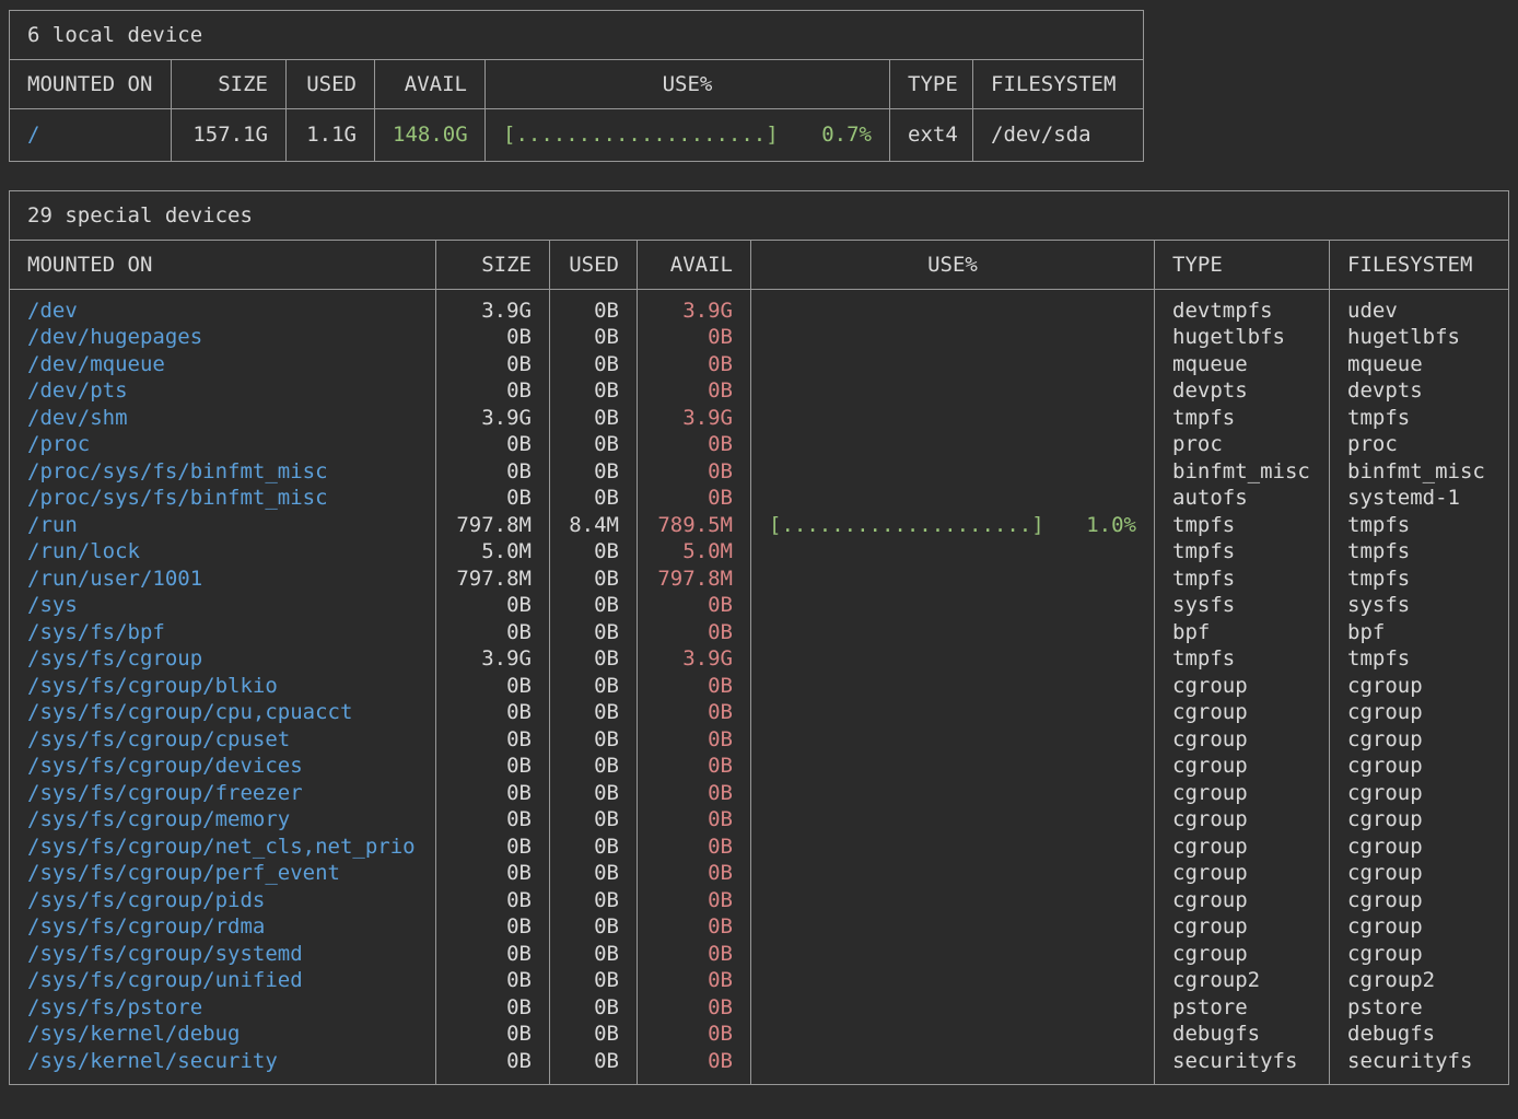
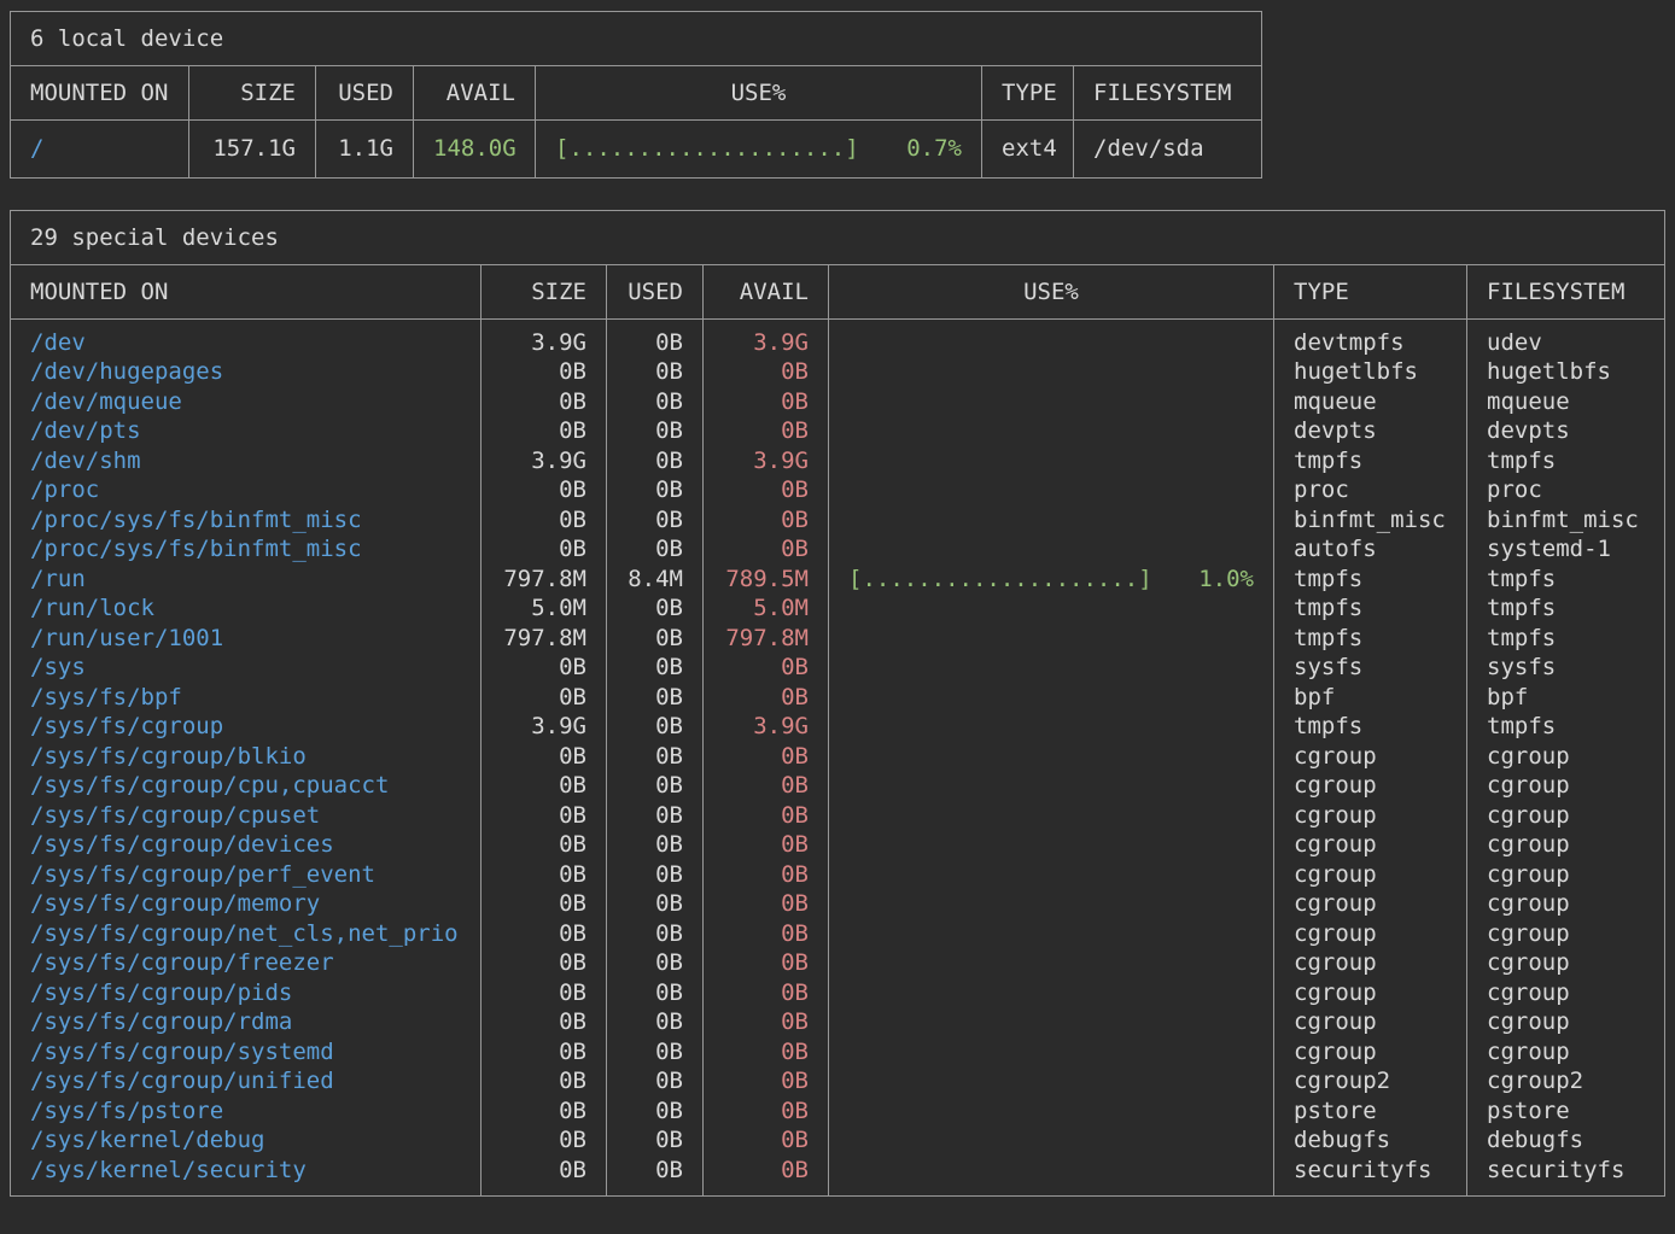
  6 local device
  MOUNTED ON
  SIZE
  USED
  AVAIL
  USE%
  TYPE
  FILESYSTEM
  /
  157.1G
  1.1G
  148.0G
  [....................]
  0.7%
  ext4
  /dev/sda
  29 special devices
  MOUNTED ON
  SIZE
  USED
  AVAIL
  USE%
  TYPE
  FILESYSTEM
  /dev
  /dev/hugepages
  /dev/mqueue
  /dev/pts
  /dev/shm
  /proc
  /proc/sys/fs/binfmt_misc
  /proc/sys/fs/binfmt_misc
  /run
  /run/lock
  /run/user/1001
  /sys
  /sys/fs/bpf
  /sys/fs/cgroup
  /sys/fs/cgroup/blkio
  /sys/fs/cgroup/cpu,cpuacct
  /sys/fs/cgroup/cpuset
  /sys/fs/cgroup/devices
- /sys/fs/cgroup/freezer
+ /sys/fs/cgroup/perf_event
  /sys/fs/cgroup/memory
  /sys/fs/cgroup/net_cls,net_prio
- /sys/fs/cgroup/perf_event
+ /sys/fs/cgroup/freezer
  /sys/fs/cgroup/pids
  /sys/fs/cgroup/rdma
  /sys/fs/cgroup/systemd
  /sys/fs/cgroup/unified
  /sys/fs/pstore
  /sys/kernel/debug
  /sys/kernel/security
  3.9G
  0B
  0B
  0B
  3.9G
  0B
  0B
  0B
  797.8M
  5.0M
  797.8M
  0B
  0B
  3.9G
  0B
  0B
  0B
  0B
  0B
  0B
  0B
  0B
  0B
  0B
  0B
  0B
  0B
  0B
  0B
  0B
  0B
  0B
  0B
  0B
  0B
  0B
  0B
  8.4M
  0B
  0B
  0B
  0B
  0B
  0B
  0B
  0B
  0B
  0B
  0B
  0B
  0B
  0B
  0B
  0B
  0B
  0B
  0B
  0B
  3.9G
  0B
  0B
  0B
  3.9G
  0B
  0B
  0B
  789.5M
  5.0M
  797.8M
  0B
  0B
  3.9G
  0B
  0B
  0B
  0B
  0B
  0B
  0B
  0B
  0B
  0B
  0B
  0B
  0B
  0B
  0B
  [....................]
  1.0%
  devtmpfs
  hugetlbfs
  mqueue
  devpts
  tmpfs
  proc
  binfmt_misc
  autofs
  tmpfs
  tmpfs
  tmpfs
  sysfs
  bpf
  tmpfs
  cgroup
  cgroup
  cgroup
  cgroup
  cgroup
  cgroup
  cgroup
  cgroup
  cgroup
  cgroup
  cgroup
  cgroup2
  pstore
  debugfs
  securityfs
  udev
  hugetlbfs
  mqueue
  devpts
  tmpfs
  proc
  binfmt_misc
  systemd-1
  tmpfs
  tmpfs
  tmpfs
  sysfs
  bpf
  tmpfs
  cgroup
  cgroup
  cgroup
  cgroup
  cgroup
  cgroup
  cgroup
  cgroup
  cgroup
  cgroup
  cgroup
  cgroup2
  pstore
  debugfs
  securityfs
